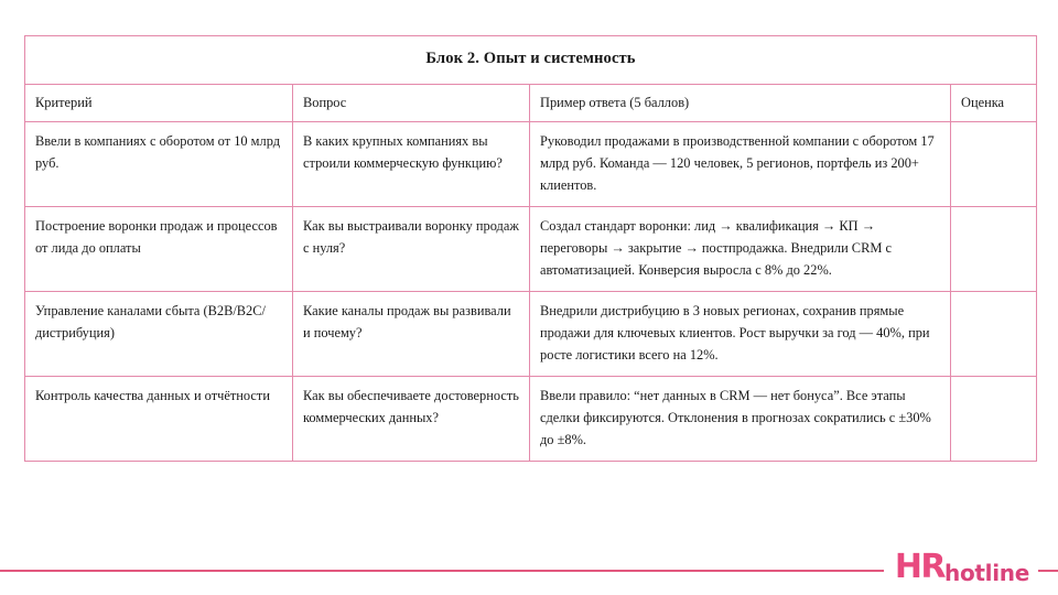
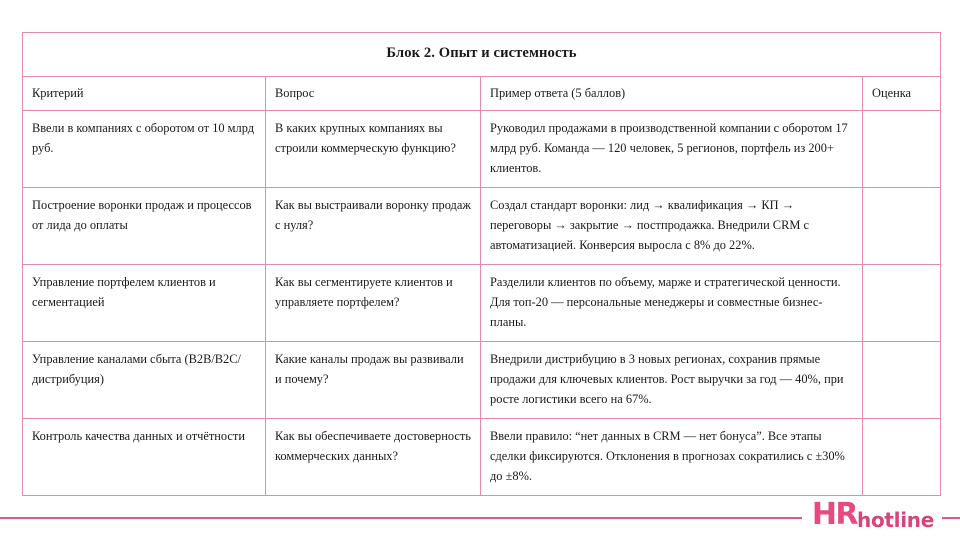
  Блок 2. Опыт и системность
  Критерий	Вопрос	Пример ответа (5 баллов)	Оценка
  Ввели в компаниях с оборотом от 10 млрд руб.	В каких крупных компаниях вы строили коммерческую функцию?	Руководил продажами в производственной компании с оборотом 17 млрд руб. Команда — 120 человек, 5 регионов, портфель из 200+ клиентов.
  Построение воронки продаж и процессов от лида до оплаты	Как вы выстраивали воронку продаж с нуля?	Создал стандарт воронки: лид → квалификация → КП → переговоры → закрытие → постпродажка. Внедрили CRM с автоматизацией. Конверсия выросла с 8% до 22%.
+ Управление портфелем клиентов и сегментацией	Как вы сегментируете клиентов и управляете портфелем?	Разделили клиентов по объему, марже и стратегической ценности. Для топ-20 — персональные менеджеры и совместные бизнес-планы.
- Управление каналами сбыта (B2B/B2C/дистрибуция)	Какие каналы продаж вы развивали и почему?	Внедрили дистрибуцию в 3 новых регионах, сохранив прямые продажи для ключевых клиентов. Рост выручки за год — 40%, при росте логистики всего на 12%.
+ Управление каналами сбыта (B2B/B2C/дистрибуция)	Какие каналы продаж вы развивали и почему?	Внедрили дистрибуцию в 3 новых регионах, сохранив прямые продажи для ключевых клиентов. Рост выручки за год — 40%, при росте логистики всего на 67%.
  Контроль качества данных и отчётности	Как вы обеспечиваете достоверность коммерческих данных?	Ввели правило: “нет данных в CRM — нет бонуса”. Все этапы сделки фиксируются. Отклонения в прогнозах сократились с ±30% до ±8%.
  HR
  hotline
